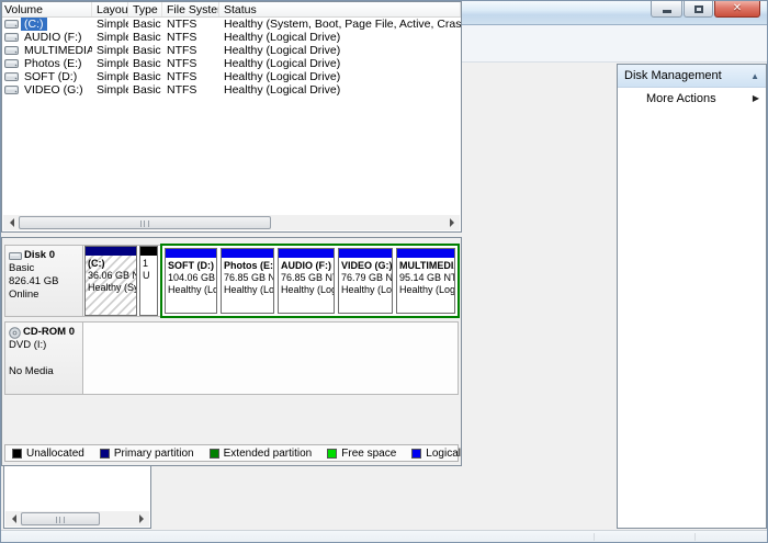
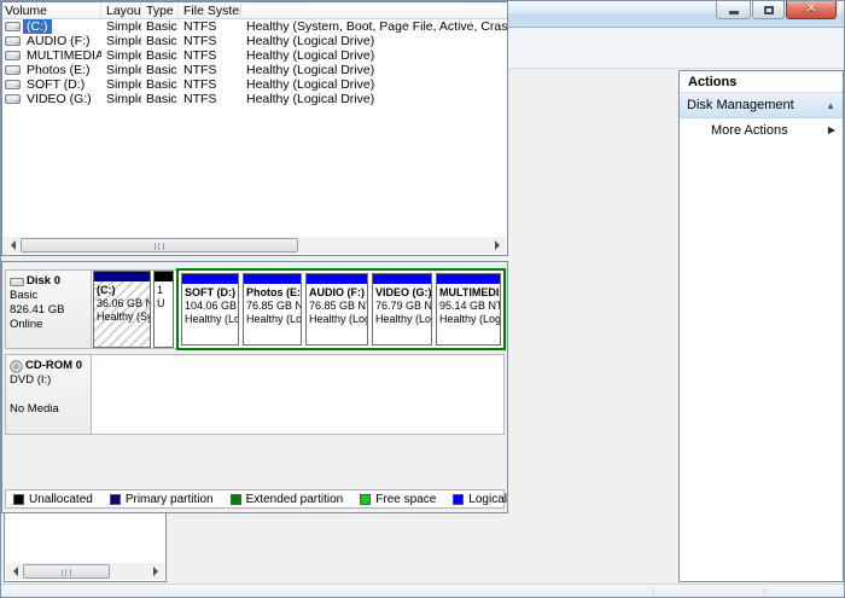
  ✕
  Volume
  Layou
  Type
  File Syste
- Status
  (C:)
  Simpl
  Basic
  NTFS
  Healthy (System, Boot, Page File, Active, Cras
  AUDIO (F:)
  Simpl
  Basic
  NTFS
  Healthy (Logical Drive)
  MULTIMEDIA
  Simpl
  Basic
  NTFS
  Healthy (Logical Drive)
  Photos (E:)
  Simpl
  Basic
  NTFS
  Healthy (Logical Drive)
  SOFT (D:)
  Simpl
  Basic
  NTFS
  Healthy (Logical Drive)
  VIDEO (G:)
  Simpl
  Basic
  NTFS
  Healthy (Logical Drive)
  Disk 0
  Basic
  826.41 GB
  Online
  (C:)
  36.06 GB N
  1
  U
  SOFT (D:)
  Photos (E:
  76.85 GB N
  AUDIO (F:)
  76.85 GB N
  VIDEO (G:)
  76.79 GB N
  MULTIMEDI
  95.14 GB NT
  Healthy (Log
  CD-ROM 0
  DVD (I:)
  No Media
  Unallocated
  Primary partition
  Extended partition
  Free space
+ Actions
  Disk Management
  ▲
  More Actions
  ▶
